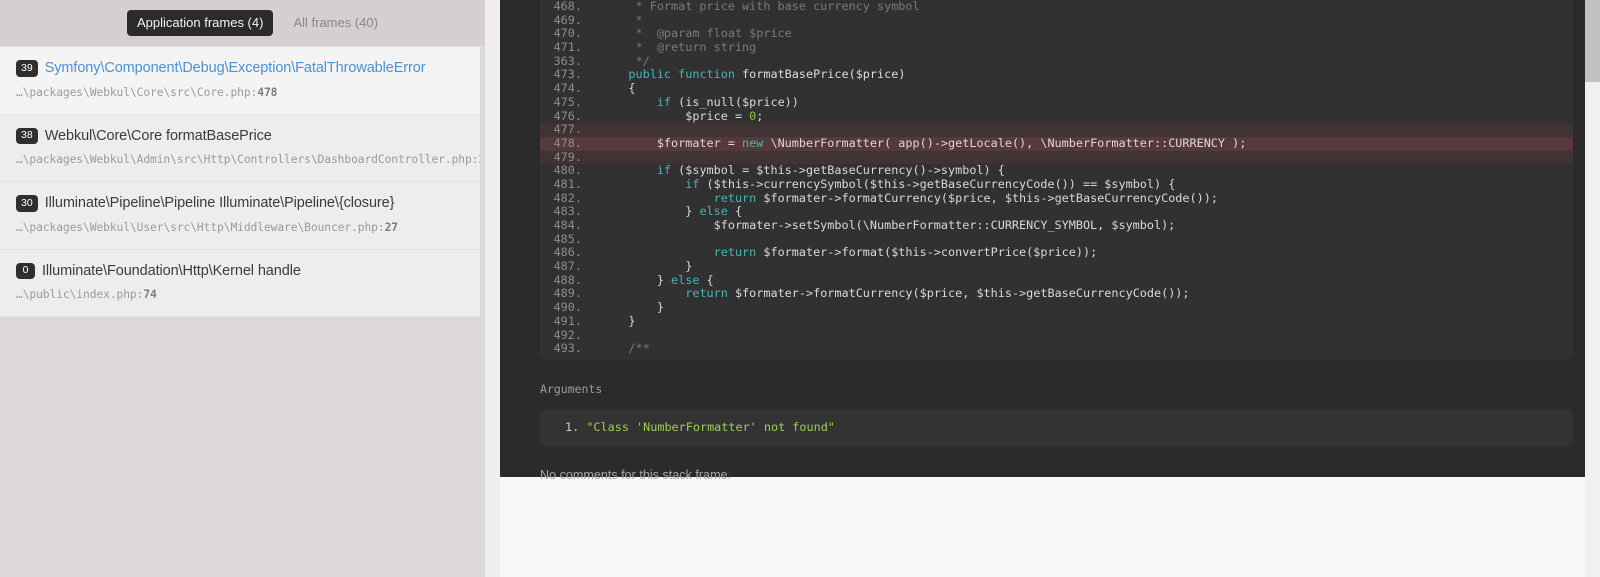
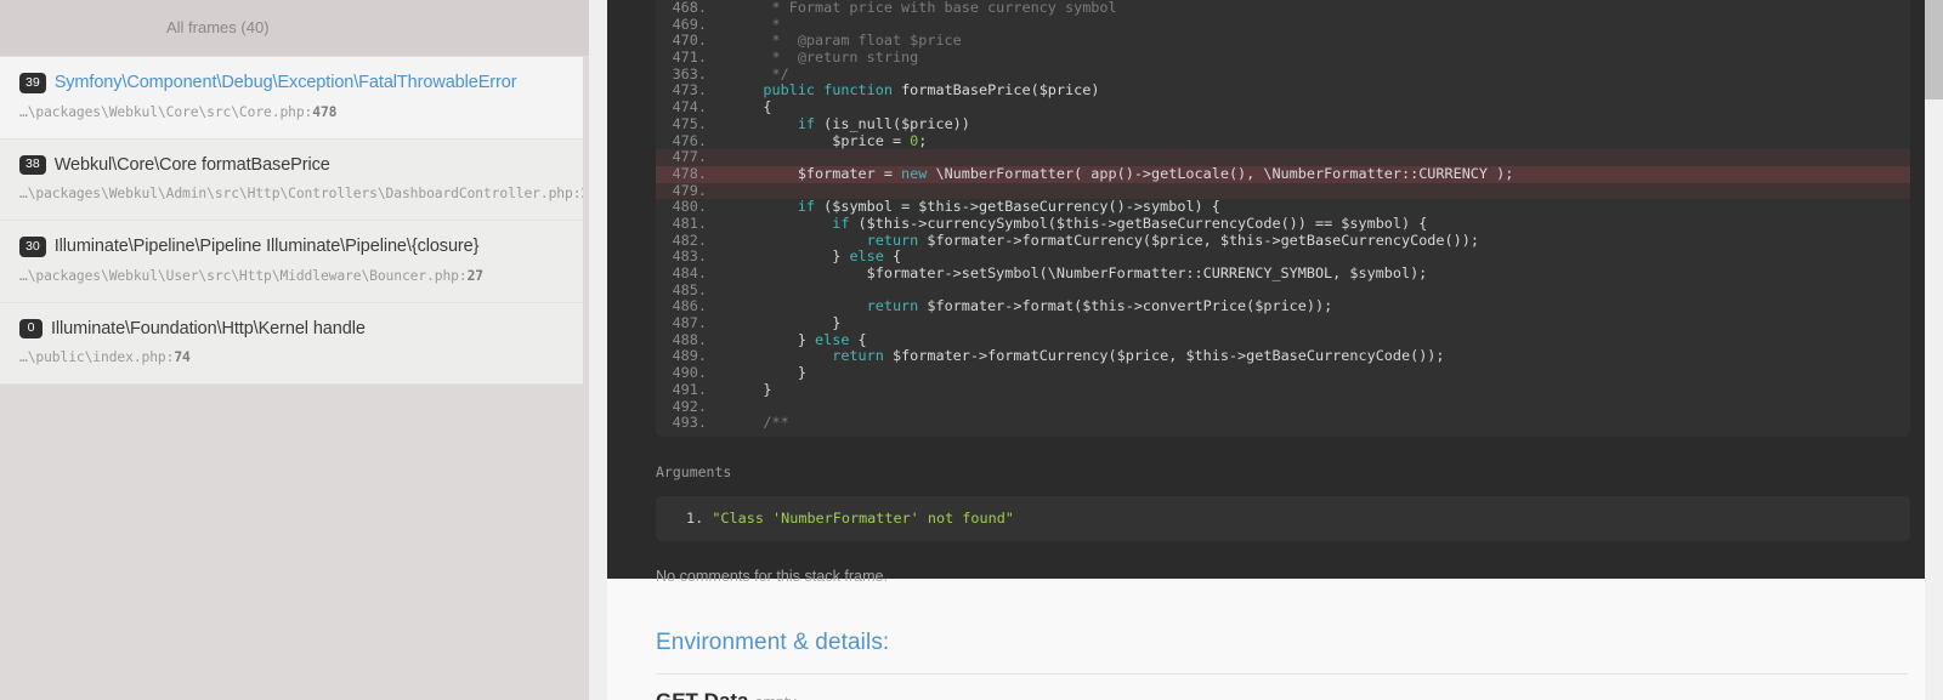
- Application frames (4)
  All frames (40)
  39
  Symfony\Component\Debug\Exception\FatalThrowableError
  …\packages\Webkul\Core\src\Core.php:478
  38
  Webkul\Core\Core formatBasePrice
  …\packages\Webkul\Admin\src\Http\Controllers\DashboardController.php:
  30
  Illuminate\Pipeline\Pipeline Illuminate\Pipeline\{closure}
  …\packages\Webkul\User\src\Http\Middleware\Bouncer.php:27
  0
  Illuminate\Foundation\Http\Kernel handle
  …\public\index.php:74
  468.
  * Format price with base currency symbol
  469.
  *
  470.
  * @param float $price
  471.
  * @return string
  363.
  */
  473.
  public function formatBasePrice($price)
  474.
  {
  475.
  if (is_null($price))
  476.
  $price = 0;
  477.
  478.
  $formater = new \NumberFormatter( app()->getLocale(), \NumberFormatter::CURRENCY );
  479.
  480.
  if ($symbol = $this->getBaseCurrency()->symbol) {
  481.
  if ($this->currencySymbol($this->getBaseCurrencyCode()) == $symbol) {
  482.
  return $formater->formatCurrency($price, $this->getBaseCurrencyCode());
  483.
  } else {
  484.
  $formater->setSymbol(\NumberFormatter::CURRENCY_SYMBOL, $symbol);
  485.
  486.
  return $formater->format($this->convertPrice($price));
  487.
  }
  488.
  } else {
  489.
  return $formater->formatCurrency($price, $this->getBaseCurrencyCode());
  490.
  }
  491.
  }
  492.
  493.
  /**
  Arguments
  1. "Class 'NumberFormatter' not found"
  No comments for this stack frame.
+ Environment & details:
